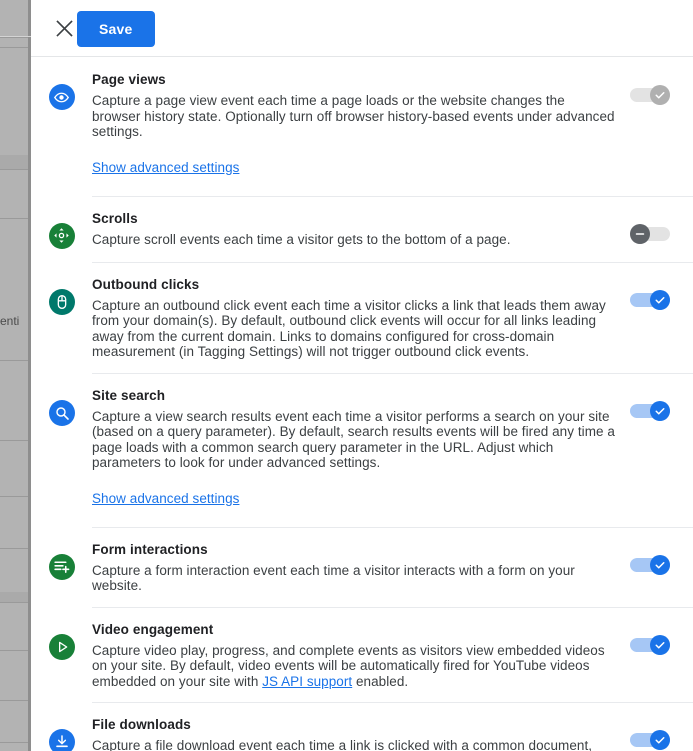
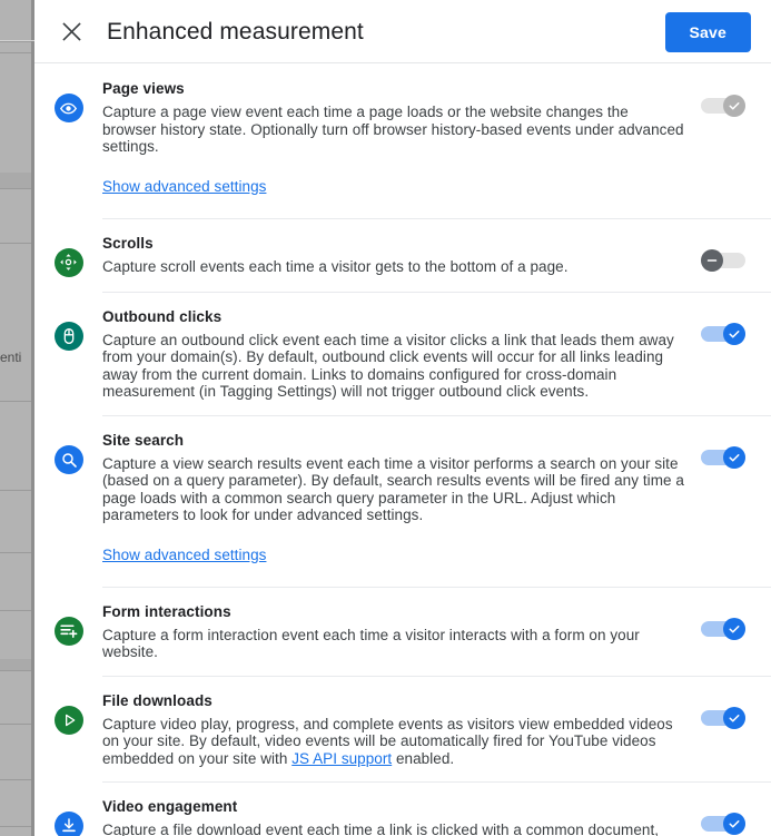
  enti
+ Enhanced measurement
  Save
  Page views
  Capture a page view event each time a page loads or the website changes the browser history state. Optionally turn off browser history-based events under advanced settings.
  Show advanced settings
  Scrolls
  Capture scroll events each time a visitor gets to the bottom of a page.
  Outbound clicks
  Capture an outbound click event each time a visitor clicks a link that leads them away from your domain(s). By default, outbound click events will occur for all links leading away from the current domain. Links to domains configured for cross-domain measurement (in Tagging Settings) will not trigger outbound click events.
  Site search
  Capture a view search results event each time a visitor performs a search on your site (based on a query parameter). By default, search results events will be fired any time a page loads with a common search query parameter in the URL. Adjust which parameters to look for under advanced settings.
  Show advanced settings
  Form interactions
  Capture a form interaction event each time a visitor interacts with a form on your website.
- Video engagement
+ File downloads
  Capture video play, progress, and complete events as visitors view embedded videos on your site. By default, video events will be automatically fired for YouTube videos embedded on your site with JS API support enabled.
- File downloads
+ Video engagement
